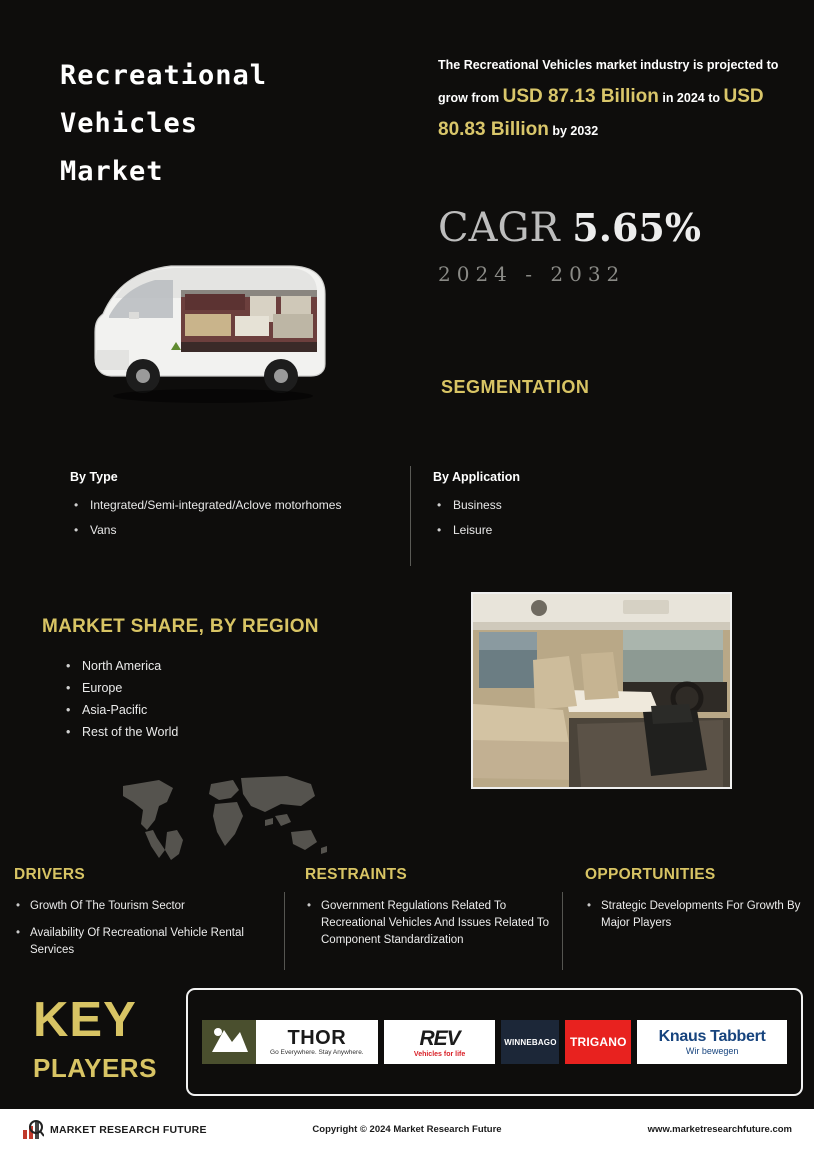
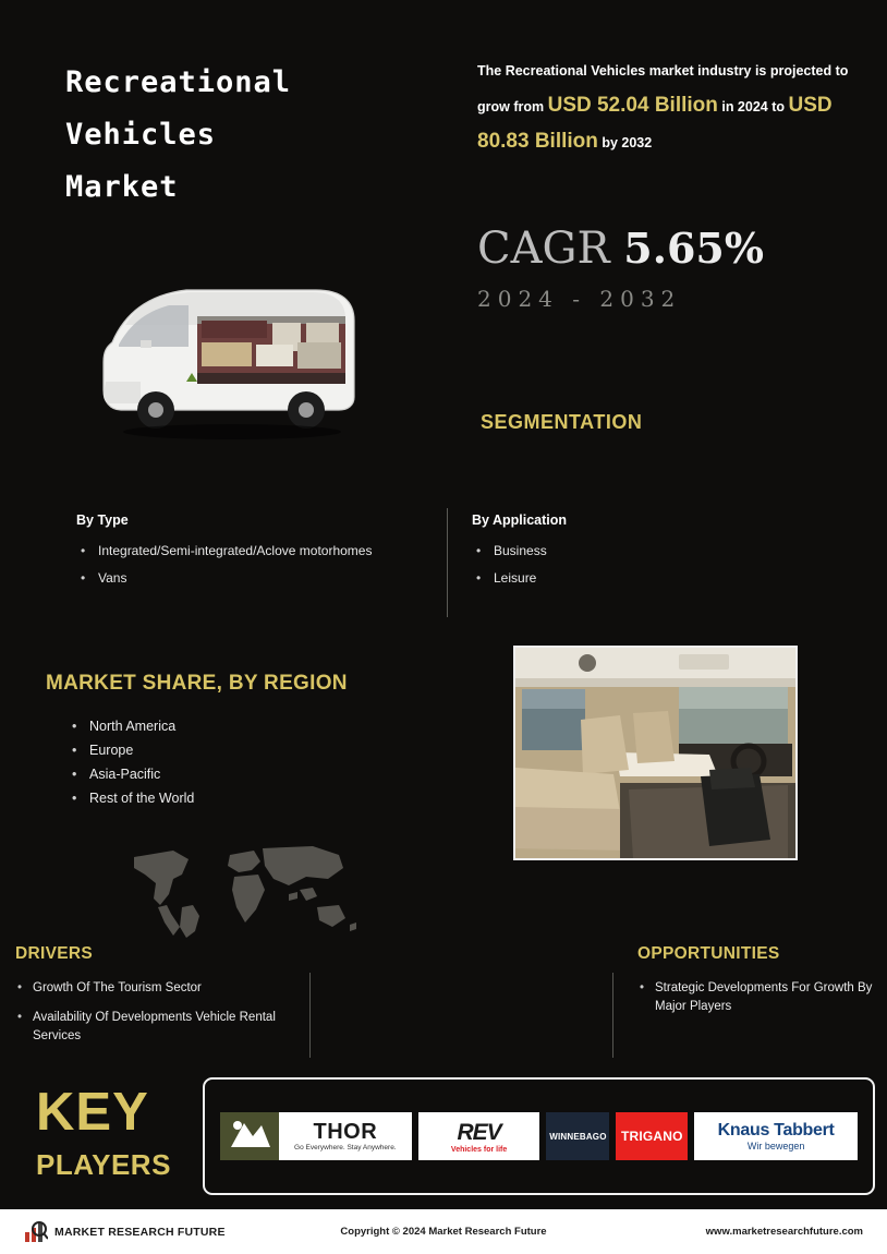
  Recreational
  Vehicles
  Market
- The Recreational Vehicles market industry is projected to grow from USD 87.13 Billion in 2024 to USD 80.83 Billion by 2032
+ The Recreational Vehicles market industry is projected to grow from USD 52.04 Billion in 2024 to USD 80.83 Billion by 2032
  CAGR 5.65%
  2024 - 2032
  SEGMENTATION
  By Type
  Integrated/Semi-integrated/Aclove motorhomes
  Vans
  By Application
  Business
  Leisure
  MARKET SHARE, BY REGION
  North America
  Europe
  Asia-Pacific
  Rest of the World
  DRIVERS
  Growth Of The Tourism Sector
- Availability Of Recreational Vehicle Rental Services
+ Availability Of Developments Vehicle Rental Services
- RESTRAINTS
- Government Regulations Related To Recreational Vehicles And Issues Related To Component Standardization
  OPPORTUNITIES
  Strategic Developments For Growth By Major Players
  KEY
  PLAYERS
  THOR
  REV
  WINNEBAGO
  TRIGANO
  Knaus Tabbert
  Wir bewegen
  MARKET RESEARCH FUTURE
  Copyright © 2024 Market Research Future
  www.marketresearchfuture.com
